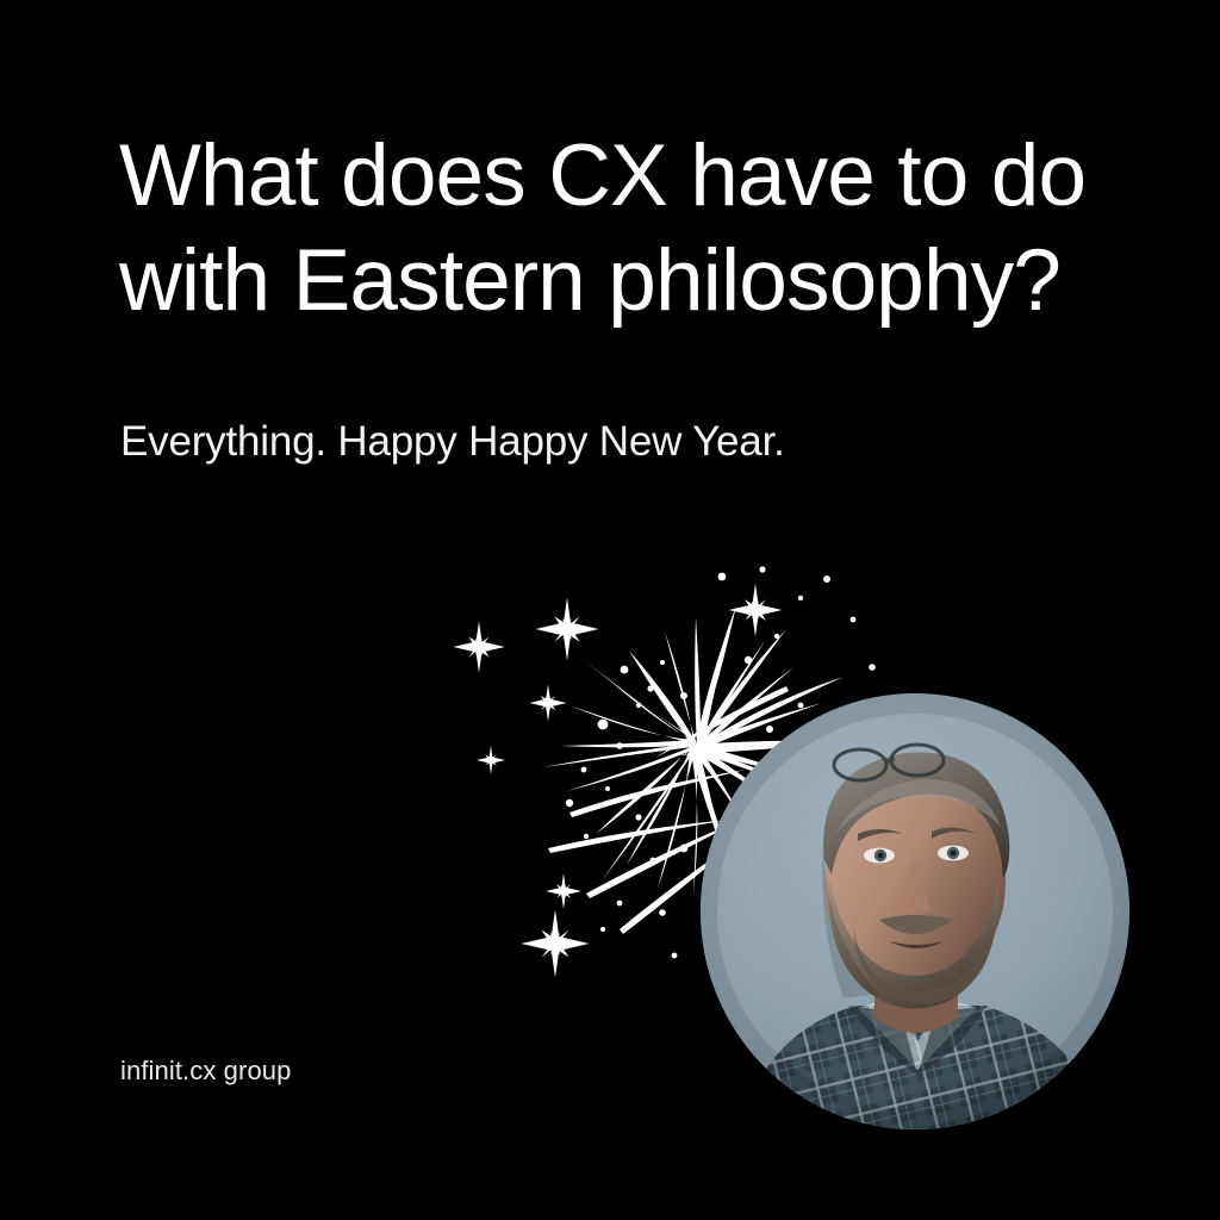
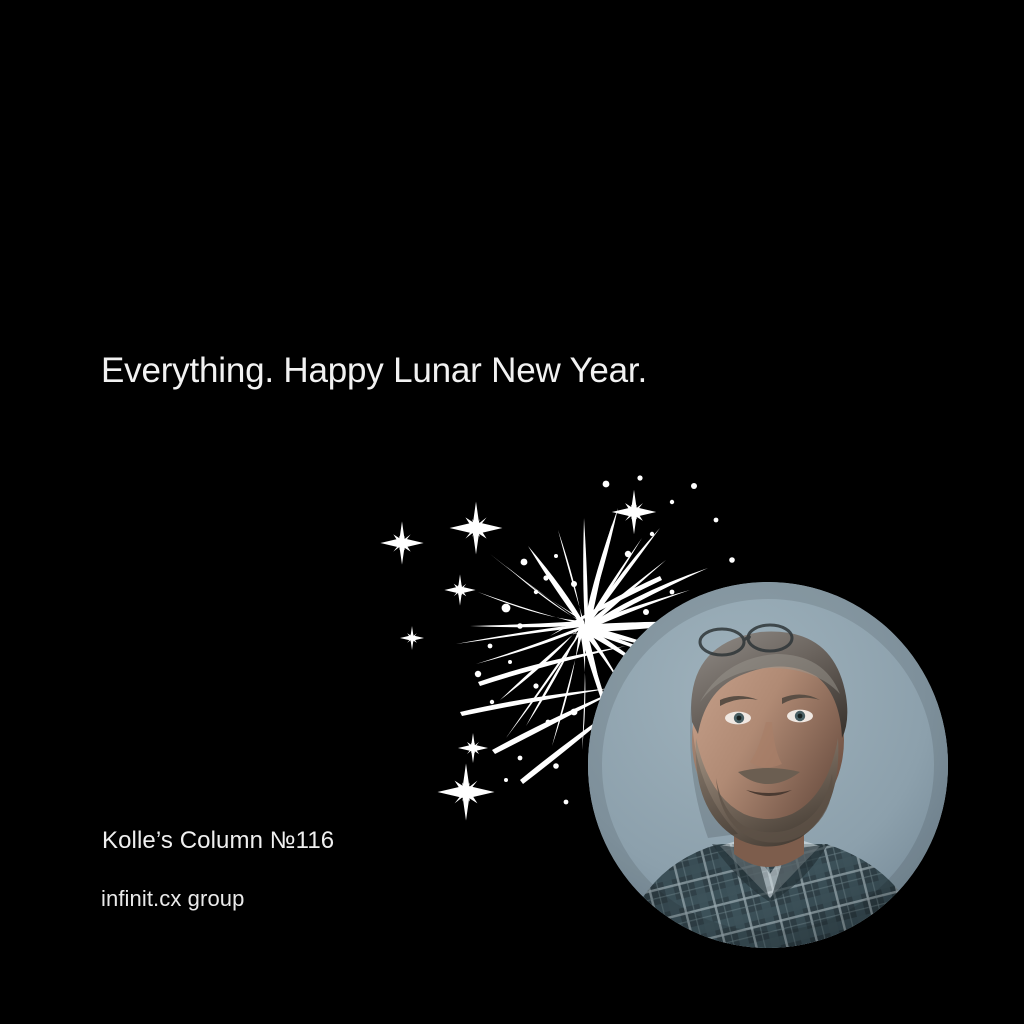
- What does CX have to do
- with Eastern philosophy?
- Everything. Happy Happy New Year.
+ Everything. Happy Lunar New Year.
+ Kolle’s Column №116
  infinit.cx group
